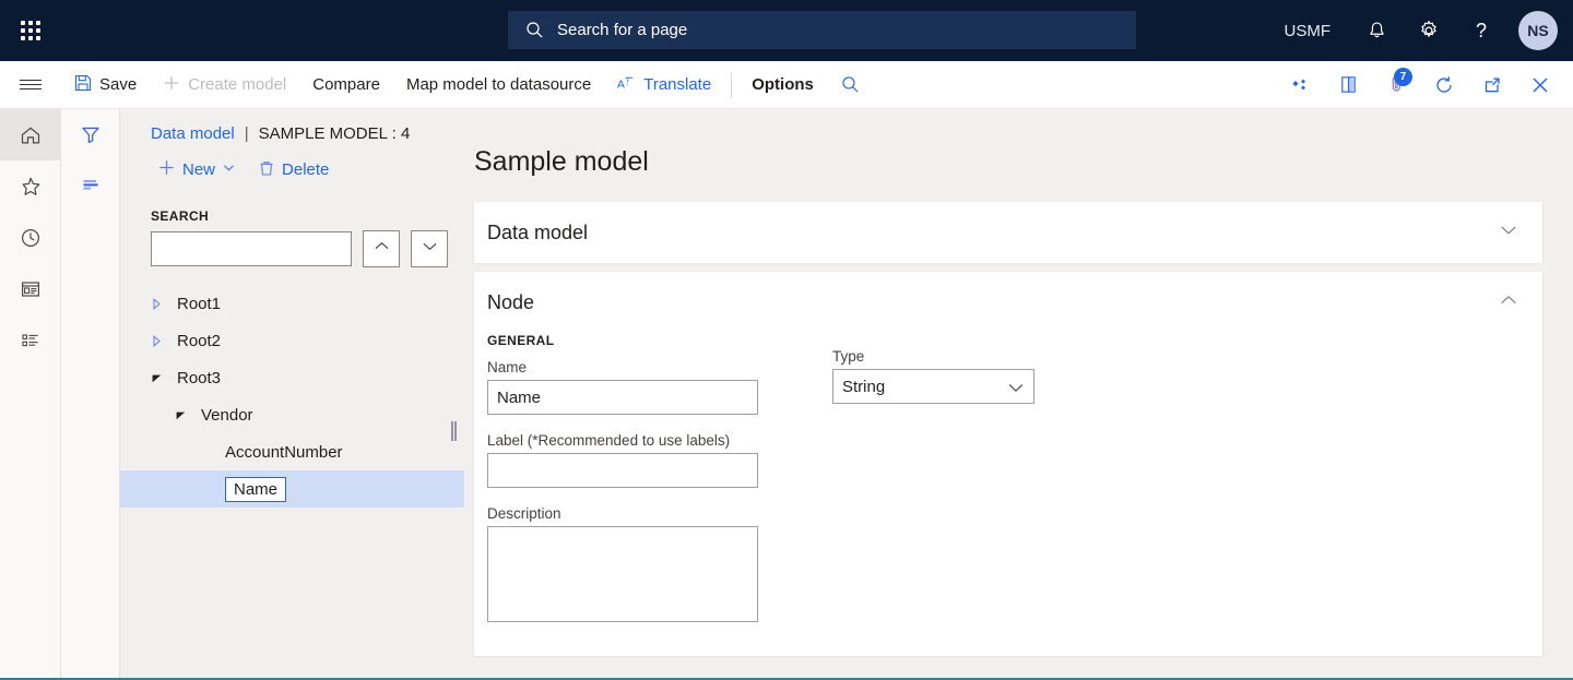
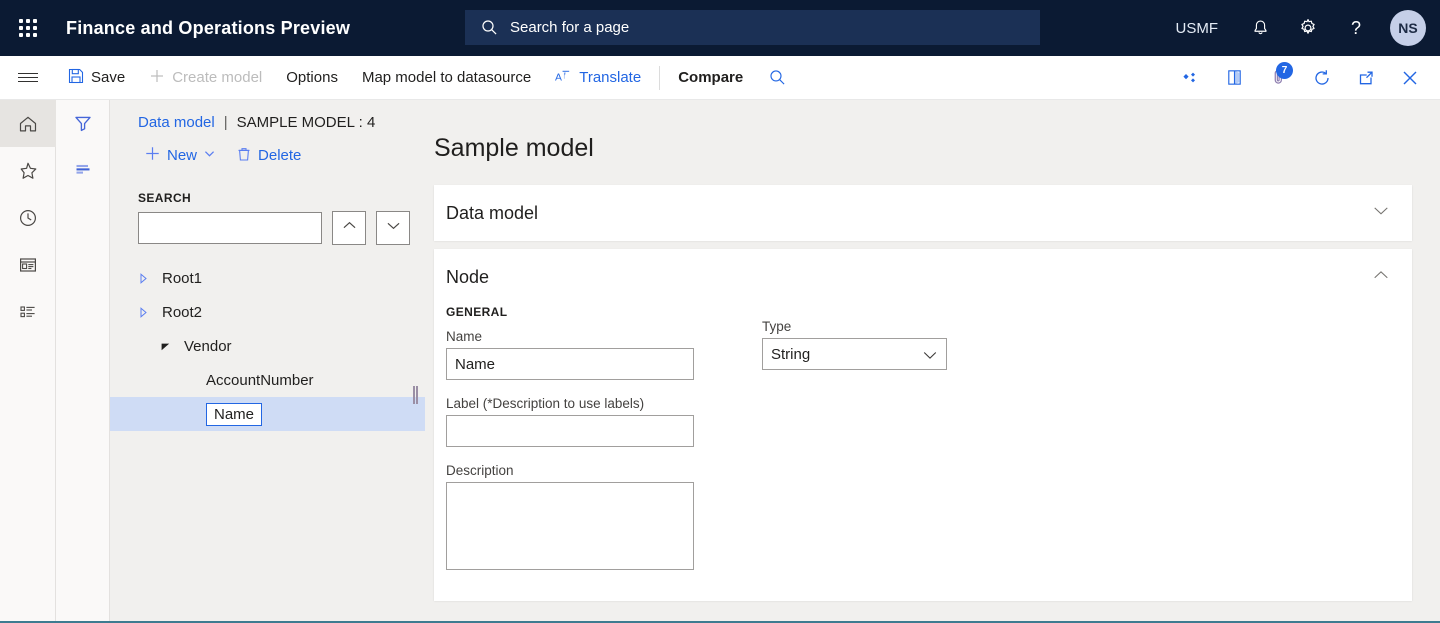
+ Finance and Operations Preview
  Search for a page
  USMF
  ?
  NS
  Save
  Create model
- Compare
+ Options
  Map model to datasource
  A
  ᚠ
  Translate
- Options
+ Compare
  7
  Data model
  |
  SAMPLE MODEL : 4
  New
  Delete
  SEARCH
  Root1
  Root2
- Root3
  Vendor
  AccountNumber
  Name
  Sample model
  Data model
  Node
  GENERAL
  Name
  Name
- Label (*Recommended to use labels)
+ Label (*Description to use labels)
  Description
  Type
  String
